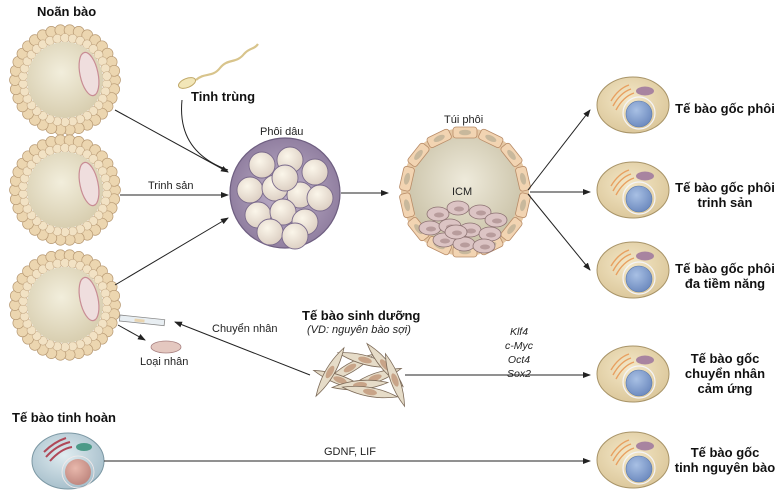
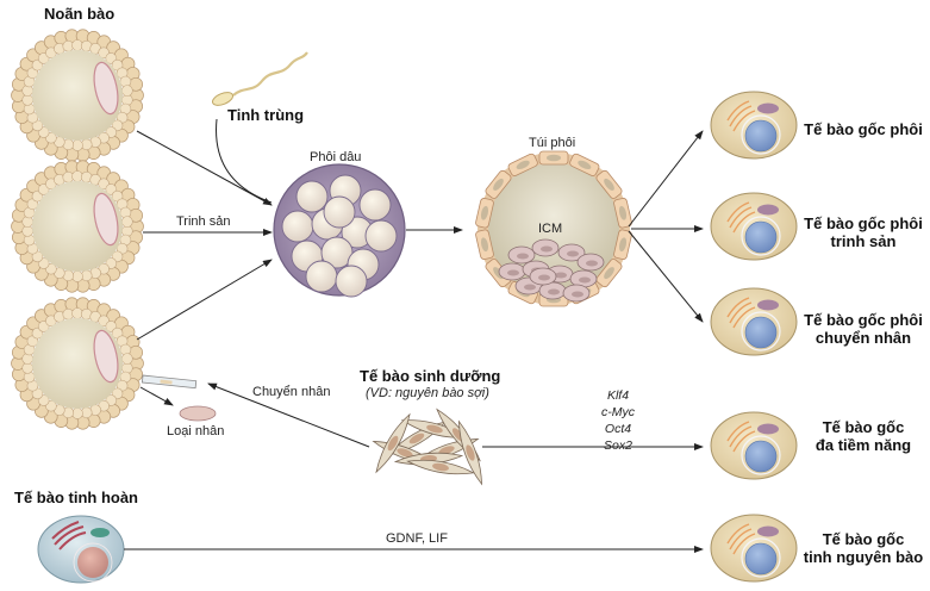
  Noãn bào
  Tinh trùng
  Trinh sản
  Phôi dâu
  Túi phôi
  ICM
  Chuyển nhân
  Loại nhân
  Tế bào sinh dưỡng
  (VD: nguyên bào sợi)
  Klf4
  c-Myc
  Oct4
  Sox2
  Tế bào tinh hoàn
  GDNF, LIF
  Tế bào gốc phôi
  Tế bào gốc phôi
  trinh sản
  Tế bào gốc phôi
- đa tiềm năng
+ chuyển nhân
  Tế bào gốc
- chuyển nhân
+ đa tiềm năng
- cảm ứng
  Tế bào gốc
  tinh nguyên bào
